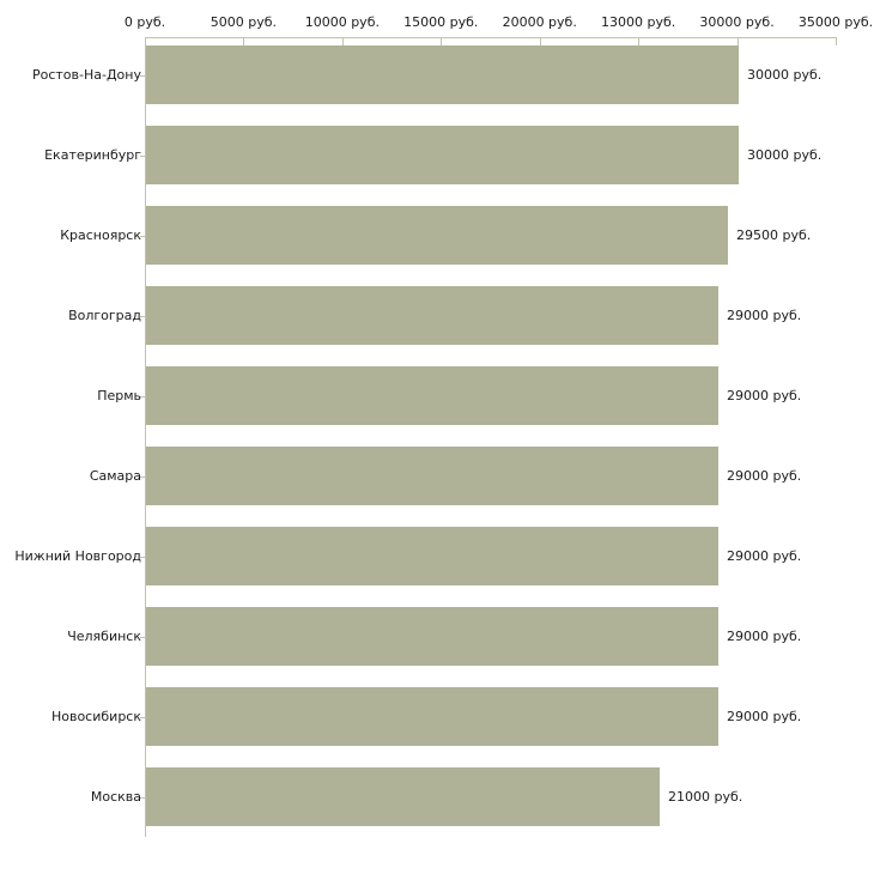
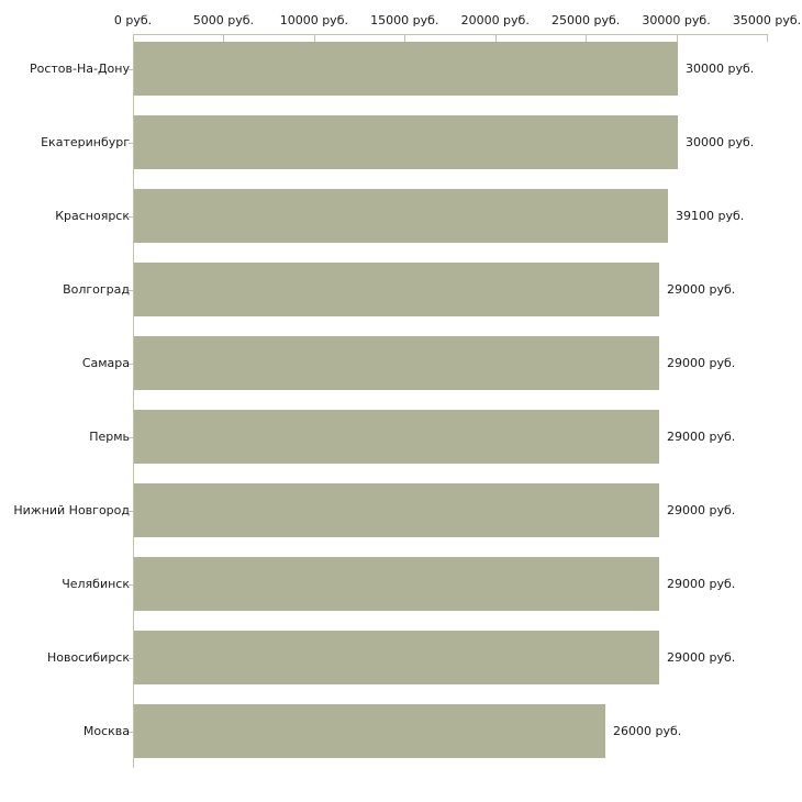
  0 руб.
  5000 руб.
  10000 руб.
  15000 руб.
  20000 руб.
- 13000 руб.
+ 25000 руб.
  30000 руб.
  35000 руб.
  Ростов-На-Дону
  30000 руб.
  Екатеринбург
  30000 руб.
  Красноярск
- 29500 руб.
+ 39100 руб.
  Волгоград
  29000 руб.
- Пермь
+ Самара
  29000 руб.
- Самара
+ Пермь
  29000 руб.
  Нижний Новгород
  29000 руб.
  Челябинск
  29000 руб.
  Новосибирск
  29000 руб.
  Москва
- 21000 руб.
+ 26000 руб.
